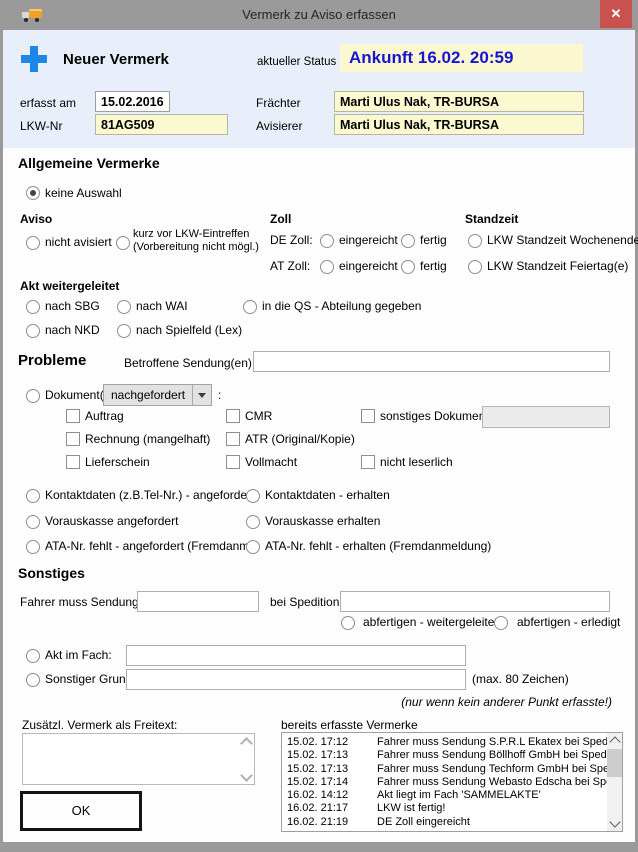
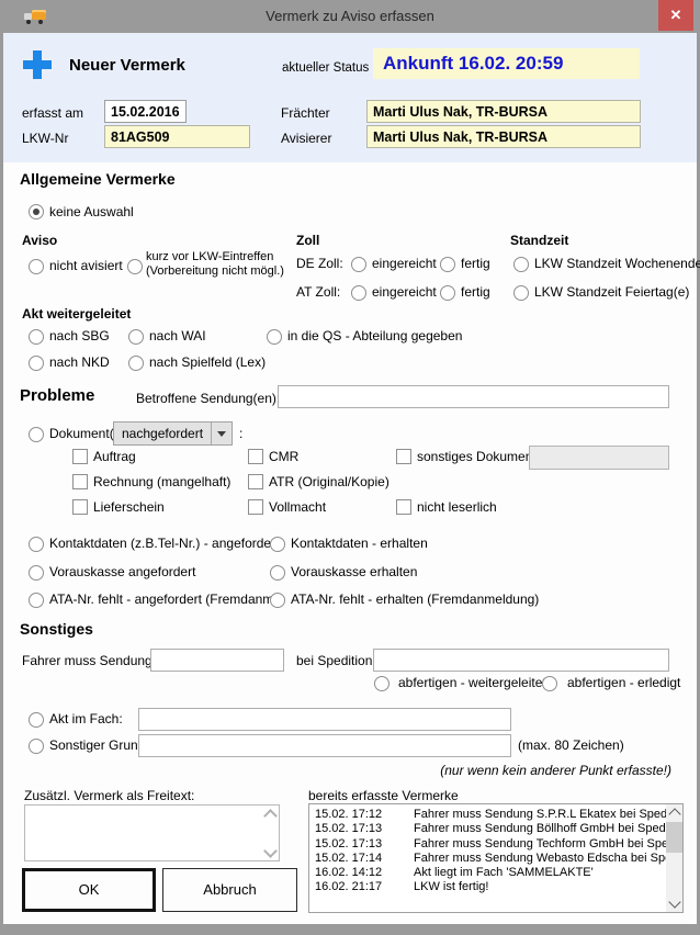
  Vermerk zu Aviso erfassen
  ✕
  Neuer Vermerk
  aktueller Status
  Ankunft 16.02. 20:59
  erfasst am
  15.02.2016
  LKW-Nr
  81AG509
  Frächter
  Marti Ulus Nak, TR-BURSA
  Avisierer
  Marti Ulus Nak, TR-BURSA
  Allgemeine Vermerke
  keine Auswahl
  Aviso
  Zoll
  Standzeit
  nicht avisiert
  kurz vor LKW-Eintreffen
  (Vorbereitung nicht mögl.)
  DE Zoll:
  eingereicht
  fertig
  AT Zoll:
  eingereicht
  fertig
  LKW Standzeit Wochenende
  LKW Standzeit Feiertag(e)
  Akt weitergeleitet
  nach SBG
  nach WAI
  in die QS - Abteilung gegeben
  nach NKD
  nach Spielfeld (Lex)
  Probleme
  Betroffene Sendung(en)
  Dokument(
  nachgefordert
  :
  Auftrag
  Rechnung (mangelhaft)
  Lieferschein
  CMR
  ATR (Original/Kopie)
  Vollmacht
  sonstiges Dokume
  nicht leserlich
  Kontaktdaten (z.B.Tel-Nr.) - angeforde
  Kontaktdaten - erhalten
  Vorauskasse angefordert
  Vorauskasse erhalten
  ATA-Nr. fehlt - angefordert (Fremdanm
  ATA-Nr. fehlt - erhalten (Fremdanmeldung)
  Sonstiges
  Fahrer muss Sendung
  bei Spedition
  abfertigen - weitergeleite
  abfertigen - erledigt
  Akt im Fach:
  Sonstiger Grun
  (max. 80 Zeichen)
  (nur wenn kein anderer Punkt erfasste!)
  Zusätzl. Vermerk als Freitext:
  OK
+ Abbruch
  bereits erfasste Vermerke
  15.02. 17:12 Fahrer muss Sendung S.P.R.L Ekatex bei Sped
  15.02. 17:13 Fahrer muss Sendung Böllhoff GmbH bei Sped
  15.02. 17:13 Fahrer muss Sendung Techform GmbH bei Sp
  15.02. 17:14 Fahrer muss Sendung Webasto Edscha bei Sp
  16.02. 14:12 Akt liegt im Fach 'SAMMELAKTE'
  16.02. 21:17 LKW ist fertig!
- 16.02. 21:19 DE Zoll eingereicht
